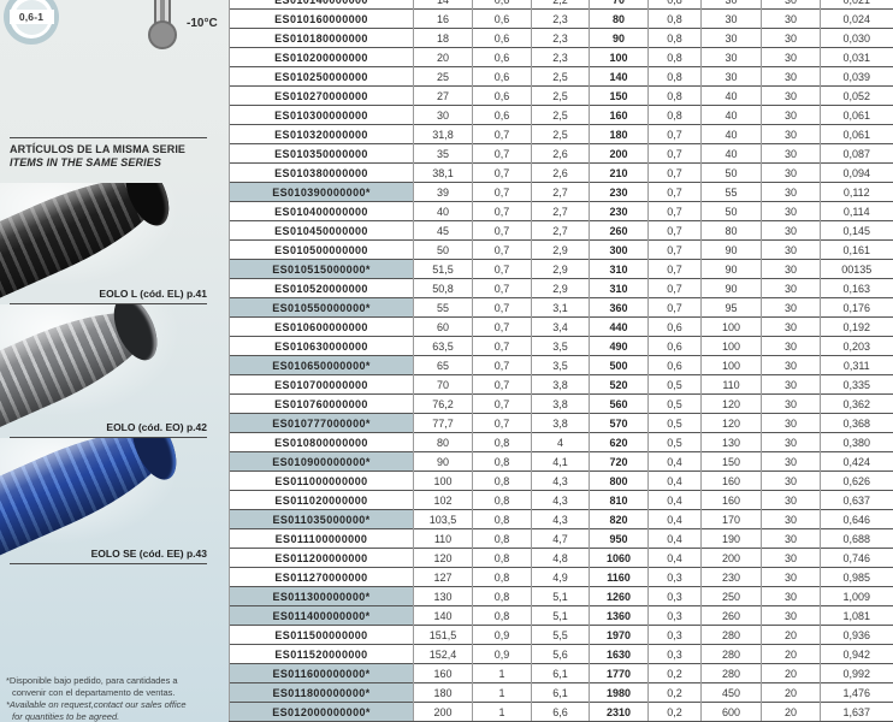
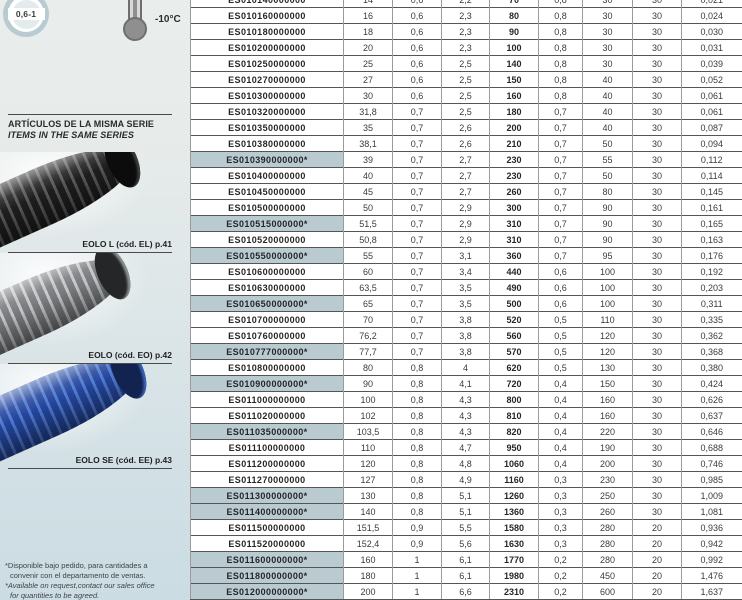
  0,6-1
  -10°C
  ARTÍCULOS DE LA MISMA SERIE
  ITEMS IN THE SAME SERIES
  EOLO L (cód. EL) p.41
  EOLO (cód. EO) p.42
  EOLO SE (cód. EE) p.43
  *Disponible bajo pedido, para cantidades a
  convenir con el departamento de ventas.
  *Available on request,contact our sales office
  for quantities to be agreed.
  ES010160000000	16	0,6	2,3	80	0,8	30	30	0,024
  ES010180000000	18	0,6	2,3	90	0,8	30	30	0,030
  ES010200000000	20	0,6	2,3	100	0,8	30	30	0,031
  ES010250000000	25	0,6	2,5	140	0,8	30	30	0,039
  ES010270000000	27	0,6	2,5	150	0,8	40	30	0,052
  ES010300000000	30	0,6	2,5	160	0,8	40	30	0,061
  ES010320000000	31,8	0,7	2,5	180	0,7	40	30	0,061
  ES010350000000	35	0,7	2,6	200	0,7	40	30	0,087
  ES010380000000	38,1	0,7	2,6	210	0,7	50	30	0,094
  ES010390000000*	39	0,7	2,7	230	0,7	55	30	0,112
  ES010400000000	40	0,7	2,7	230	0,7	50	30	0,114
  ES010450000000	45	0,7	2,7	260	0,7	80	30	0,145
  ES010500000000	50	0,7	2,9	300	0,7	90	30	0,161
- ES010515000000*	51,5	0,7	2,9	310	0,7	90	30	00135
+ ES010515000000*	51,5	0,7	2,9	310	0,7	90	30	0,165
  ES010520000000	50,8	0,7	2,9	310	0,7	90	30	0,163
  ES010550000000*	55	0,7	3,1	360	0,7	95	30	0,176
  ES010600000000	60	0,7	3,4	440	0,6	100	30	0,192
  ES010630000000	63,5	0,7	3,5	490	0,6	100	30	0,203
  ES010650000000*	65	0,7	3,5	500	0,6	100	30	0,311
  ES010700000000	70	0,7	3,8	520	0,5	110	30	0,335
  ES010760000000	76,2	0,7	3,8	560	0,5	120	30	0,362
  ES010777000000*	77,7	0,7	3,8	570	0,5	120	30	0,368
  ES010800000000	80	0,8	4	620	0,5	130	30	0,380
  ES010900000000*	90	0,8	4,1	720	0,4	150	30	0,424
  ES011000000000	100	0,8	4,3	800	0,4	160	30	0,626
  ES011020000000	102	0,8	4,3	810	0,4	160	30	0,637
- ES011035000000*	103,5	0,8	4,3	820	0,4	170	30	0,646
+ ES011035000000*	103,5	0,8	4,3	820	0,4	220	30	0,646
  ES011100000000	110	0,8	4,7	950	0,4	190	30	0,688
  ES011200000000	120	0,8	4,8	1060	0,4	200	30	0,746
  ES011270000000	127	0,8	4,9	1160	0,3	230	30	0,985
  ES011300000000*	130	0,8	5,1	1260	0,3	250	30	1,009
  ES011400000000*	140	0,8	5,1	1360	0,3	260	30	1,081
- ES011500000000	151,5	0,9	5,5	1970	0,3	280	20	0,936
+ ES011500000000	151,5	0,9	5,5	1580	0,3	280	20	0,936
  ES011520000000	152,4	0,9	5,6	1630	0,3	280	20	0,942
  ES011600000000*	160	1	6,1	1770	0,2	280	20	0,992
  ES011800000000*	180	1	6,1	1980	0,2	450	20	1,476
  ES012000000000*	200	1	6,6	2310	0,2	600	20	1,637
